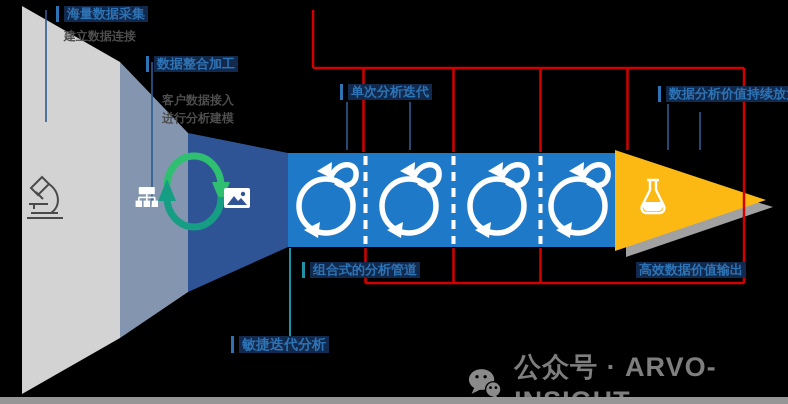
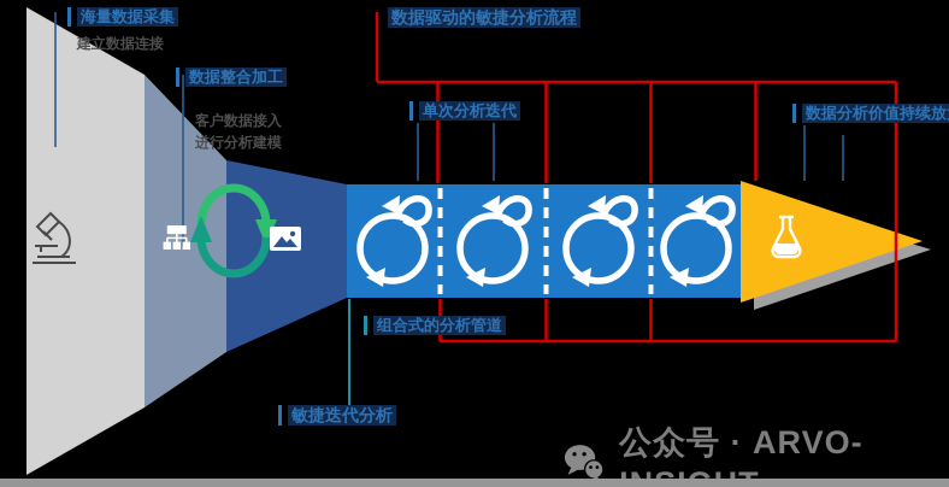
  海量数据采集
  建立数据连接
  数据整合加工
  客户数据接入
  进行分析建模
+ 数据驱动的敏捷分析流程
  单次分析迭代
  数据分析价值持续放
  敏捷迭代分析
  组合式的分析管道
- 高效数据价值输出
